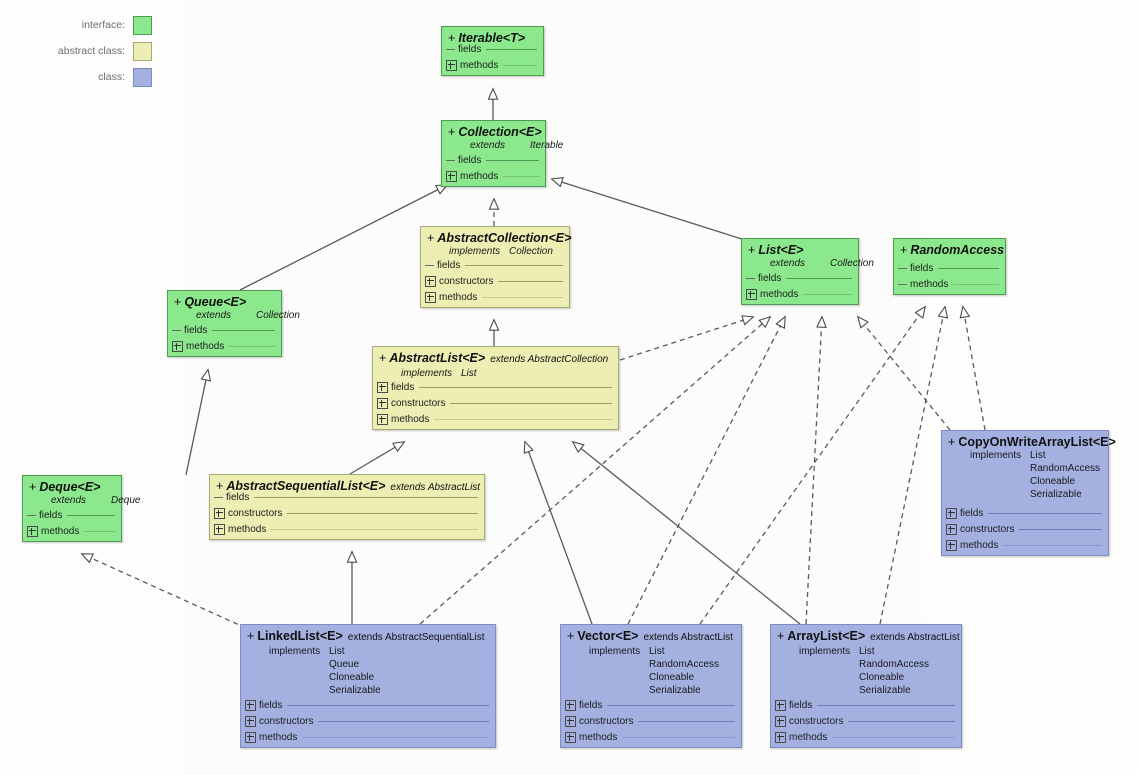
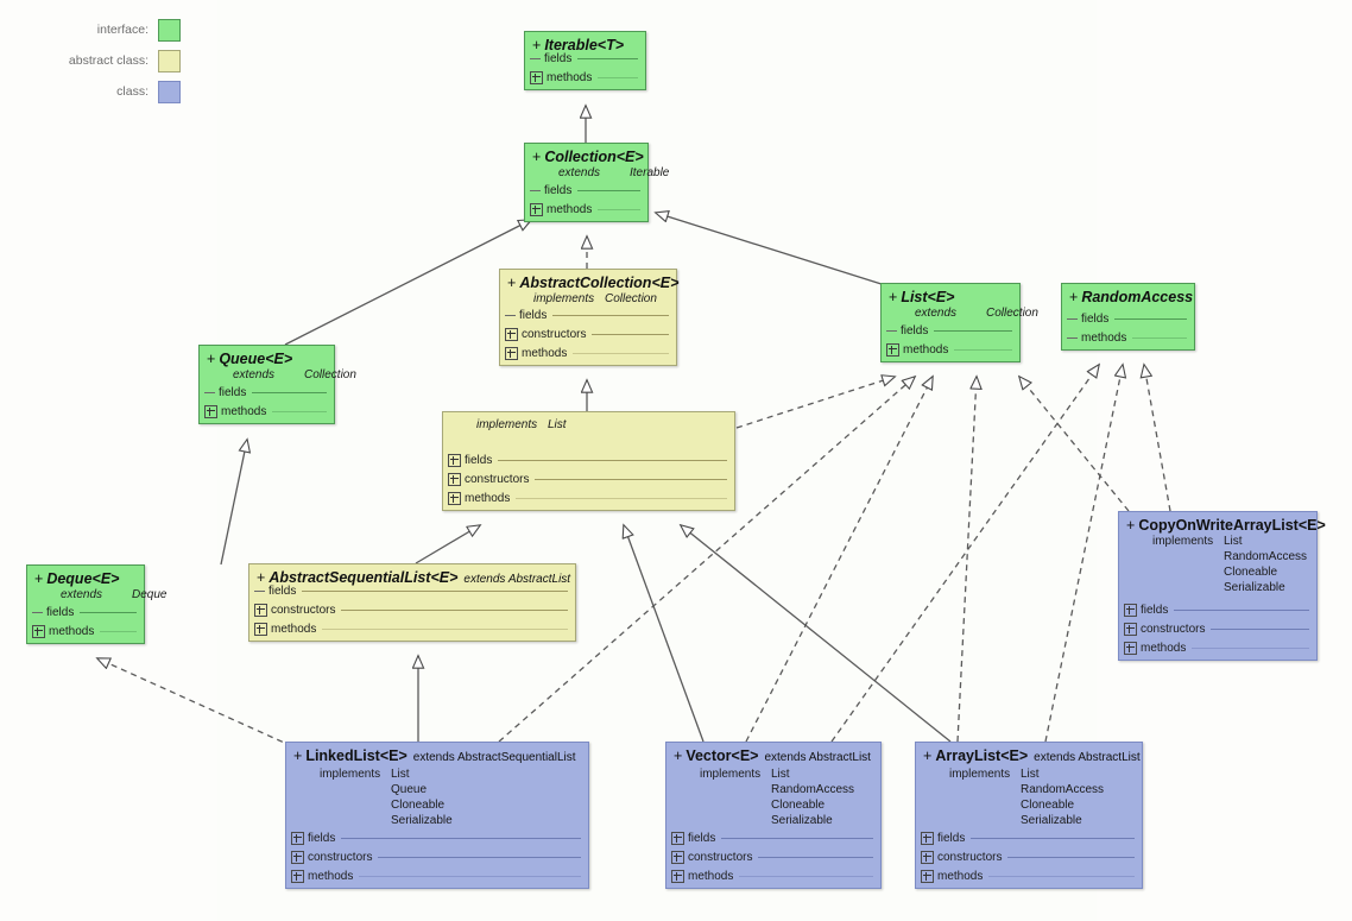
  interface:
  abstract class:
  class:
  + Iterable<T>
  fields
  methods
  + Collection<E>
  extends
  Iterable
  fields
  methods
  + AbstractCollection<E>
  implements
  Collection
  fields
  constructors
  methods
  + List<E>
  extends
  Collection
  fields
  methods
  + RandomAccess
  fields
  methods
  + Queue<E>
  extends
  Collection
  fields
  methods
- + AbstractList<E> extends AbstractCollection
  implements
  List
  fields
  constructors
  methods
  + Deque<E>
  extends
  Deque
  fields
  methods
  + AbstractSequentialList<E> extends AbstractList
  fields
  constructors
  methods
  + CopyOnWriteArrayList<E>
  implements
  List
  RandomAccess
  Cloneable
  Serializable
  fields
  constructors
  methods
  + LinkedList<E> extends AbstractSequentialList
  implements
  List
  Queue
  Cloneable
  Serializable
  fields
  constructors
  methods
  + Vector<E> extends AbstractList
  implements
  List
  RandomAccess
  Cloneable
  Serializable
  fields
  constructors
  methods
  + ArrayList<E> extends AbstractList
  implements
  List
  RandomAccess
  Cloneable
  Serializable
  fields
  constructors
  methods
